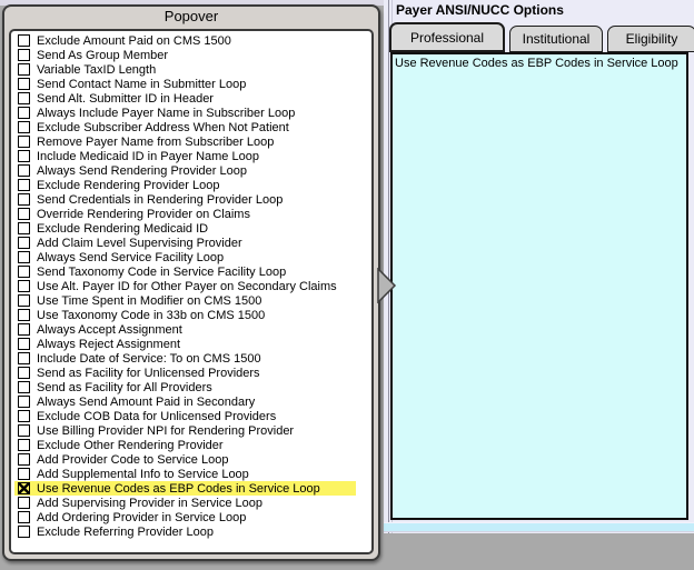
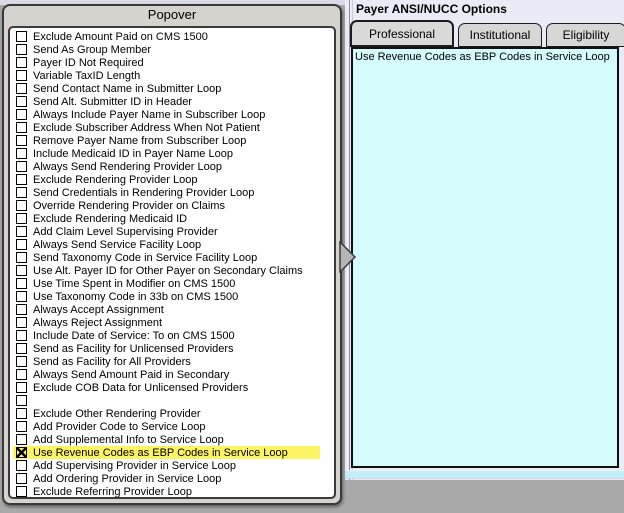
  Payer ANSI/NUCC Options
  Professional
  Institutional
  Eligibility
  Use Revenue Codes as EBP Codes in Service Loop
  Popover
  Exclude Amount Paid on CMS 1500
  Send As Group Member
+ Payer ID Not Required
  Variable TaxID Length
  Send Contact Name in Submitter Loop
  Send Alt. Submitter ID in Header
  Always Include Payer Name in Subscriber Loop
  Exclude Subscriber Address When Not Patient
  Remove Payer Name from Subscriber Loop
  Include Medicaid ID in Payer Name Loop
  Always Send Rendering Provider Loop
  Exclude Rendering Provider Loop
  Send Credentials in Rendering Provider Loop
  Override Rendering Provider on Claims
  Exclude Rendering Medicaid ID
  Add Claim Level Supervising Provider
  Always Send Service Facility Loop
  Send Taxonomy Code in Service Facility Loop
  Use Alt. Payer ID for Other Payer on Secondary Claims
  Use Time Spent in Modifier on CMS 1500
  Use Taxonomy Code in 33b on CMS 1500
  Always Accept Assignment
  Always Reject Assignment
  Include Date of Service: To on CMS 1500
  Send as Facility for Unlicensed Providers
  Send as Facility for All Providers
  Always Send Amount Paid in Secondary
  Exclude COB Data for Unlicensed Providers
- Use Billing Provider NPI for Rendering Provider
  Exclude Other Rendering Provider
  Add Provider Code to Service Loop
  Add Supplemental Info to Service Loop
  Use Revenue Codes as EBP Codes in Service Loop
  Add Supervising Provider in Service Loop
  Add Ordering Provider in Service Loop
  Exclude Referring Provider Loop
